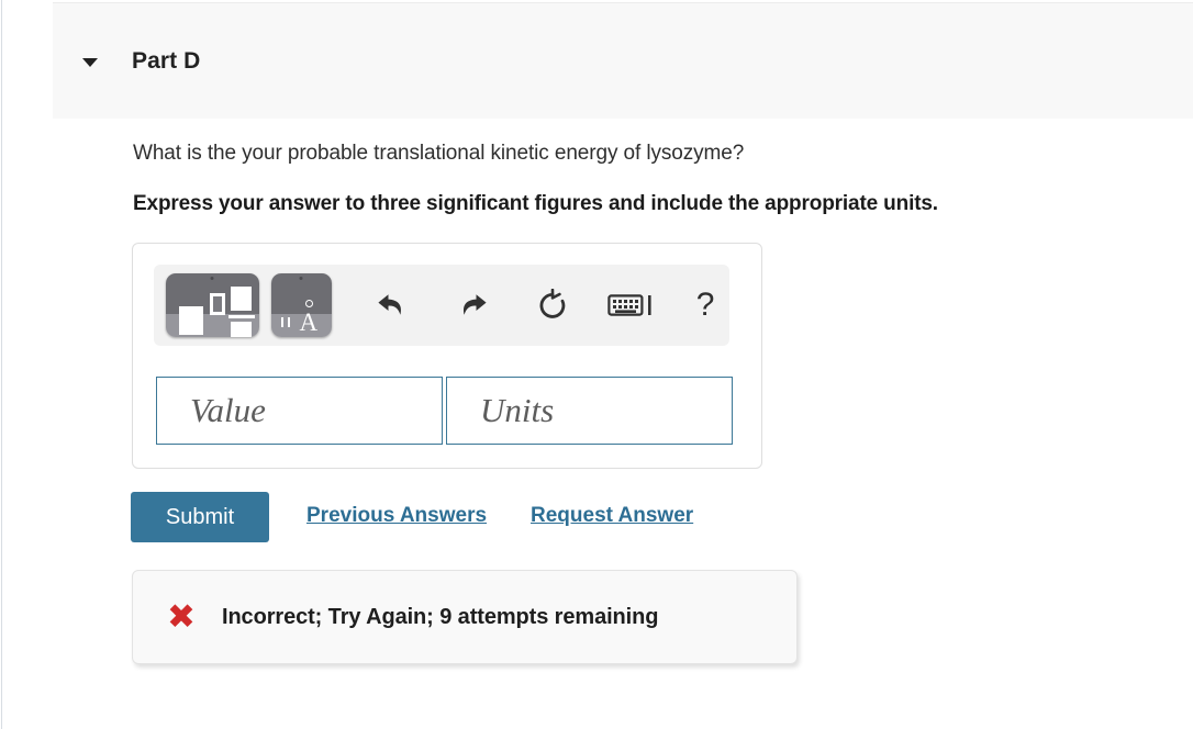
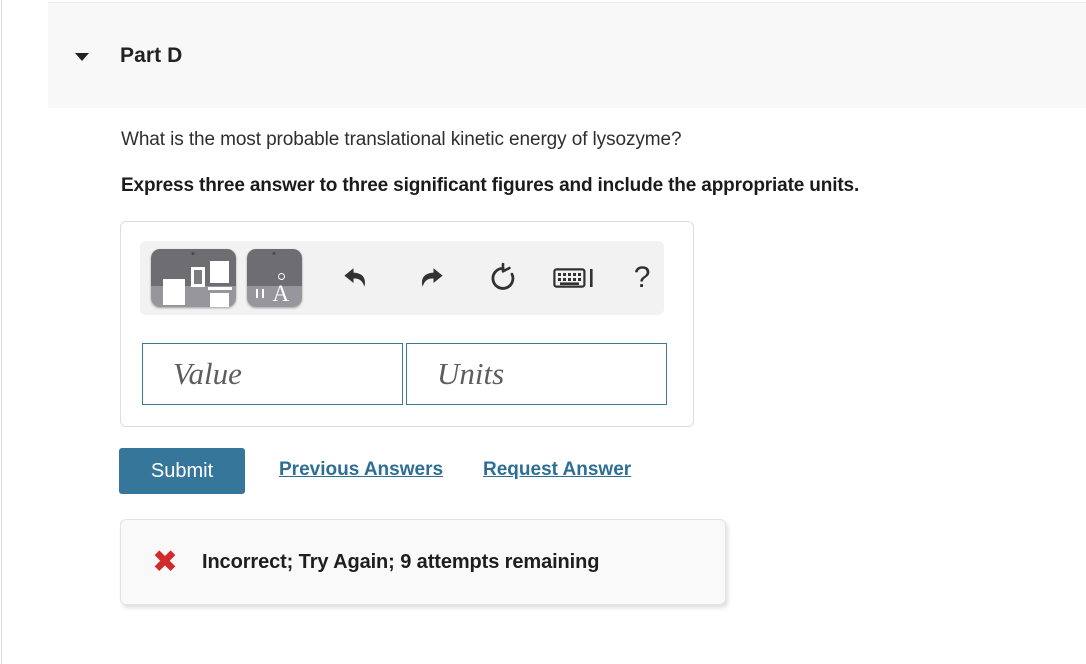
  Part D
- What is the your probable translational kinetic energy of lysozyme?
+ What is the most probable translational kinetic energy of lysozyme?
- Express your answer to three significant figures and include the appropriate units.
+ Express three answer to three significant figures and include the appropriate units.
  A
  ?
  Value
  Units
  Submit
  Previous Answers
  Request Answer
  ✖
  Incorrect; Try Again; 9 attempts remaining
